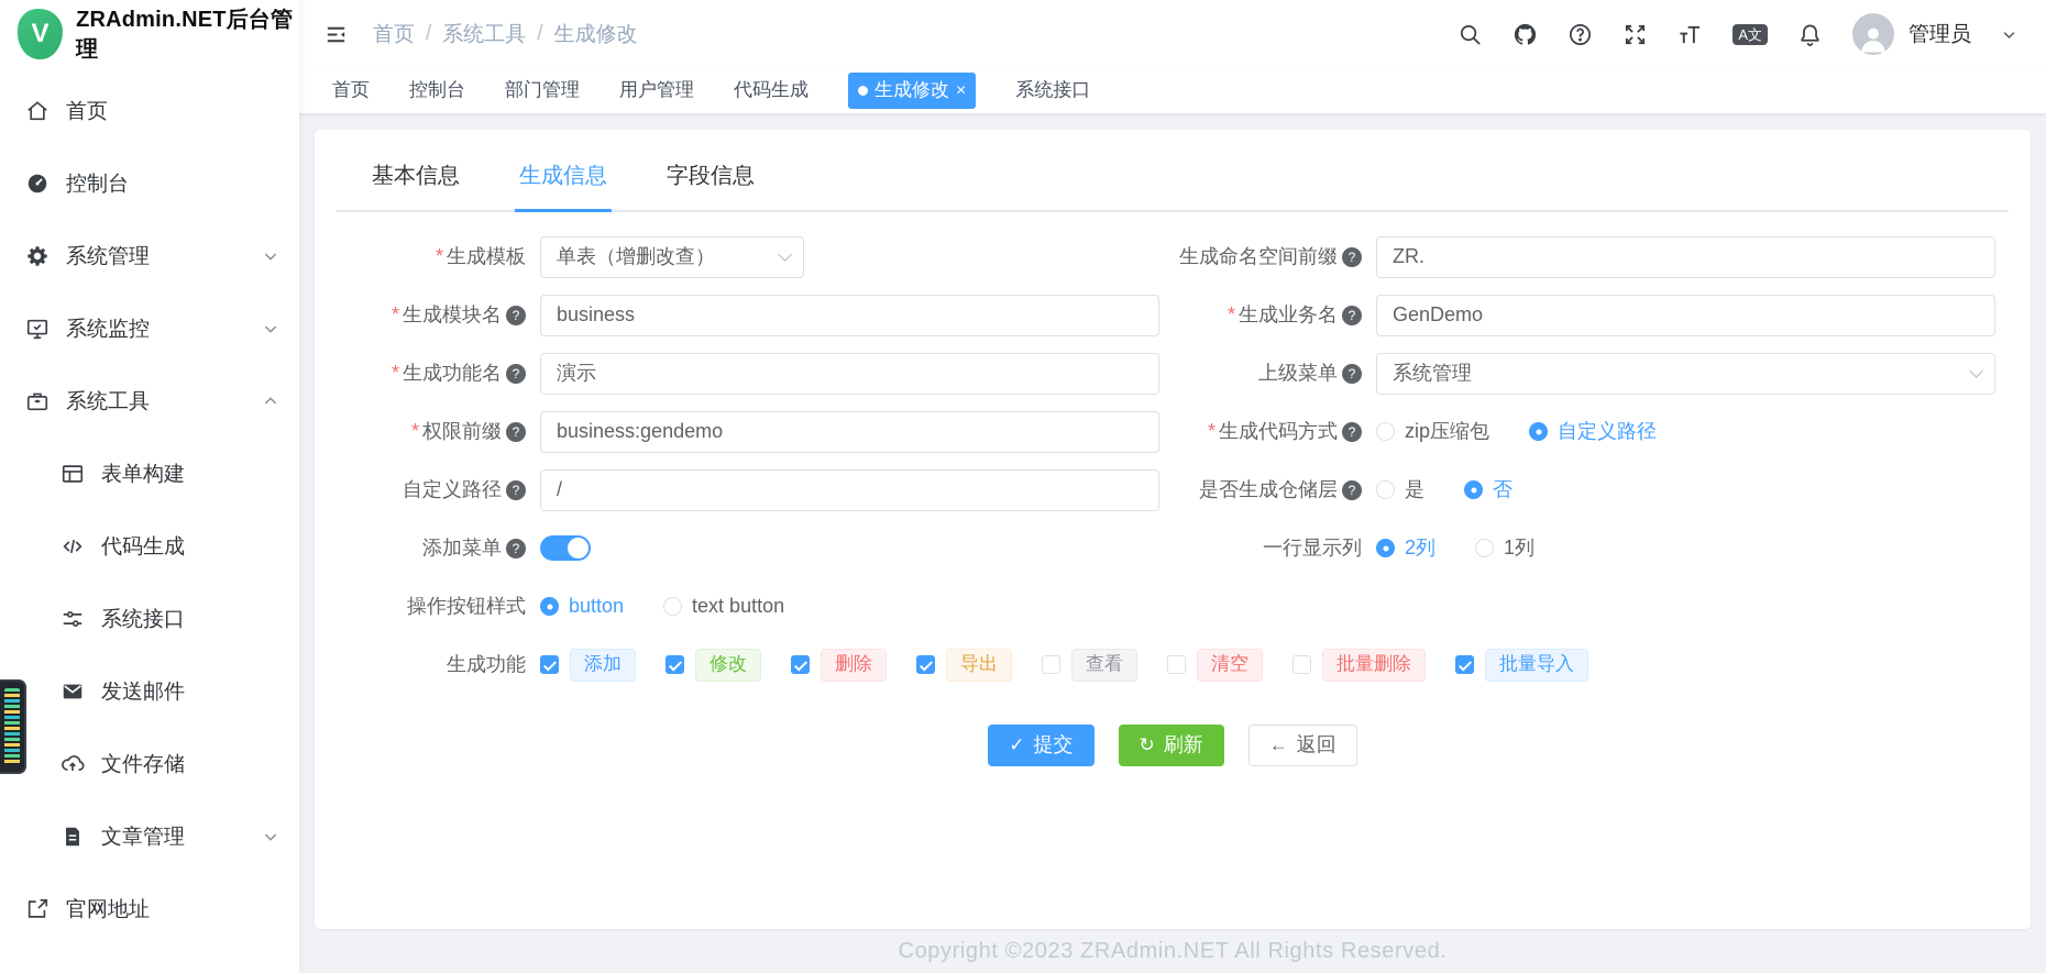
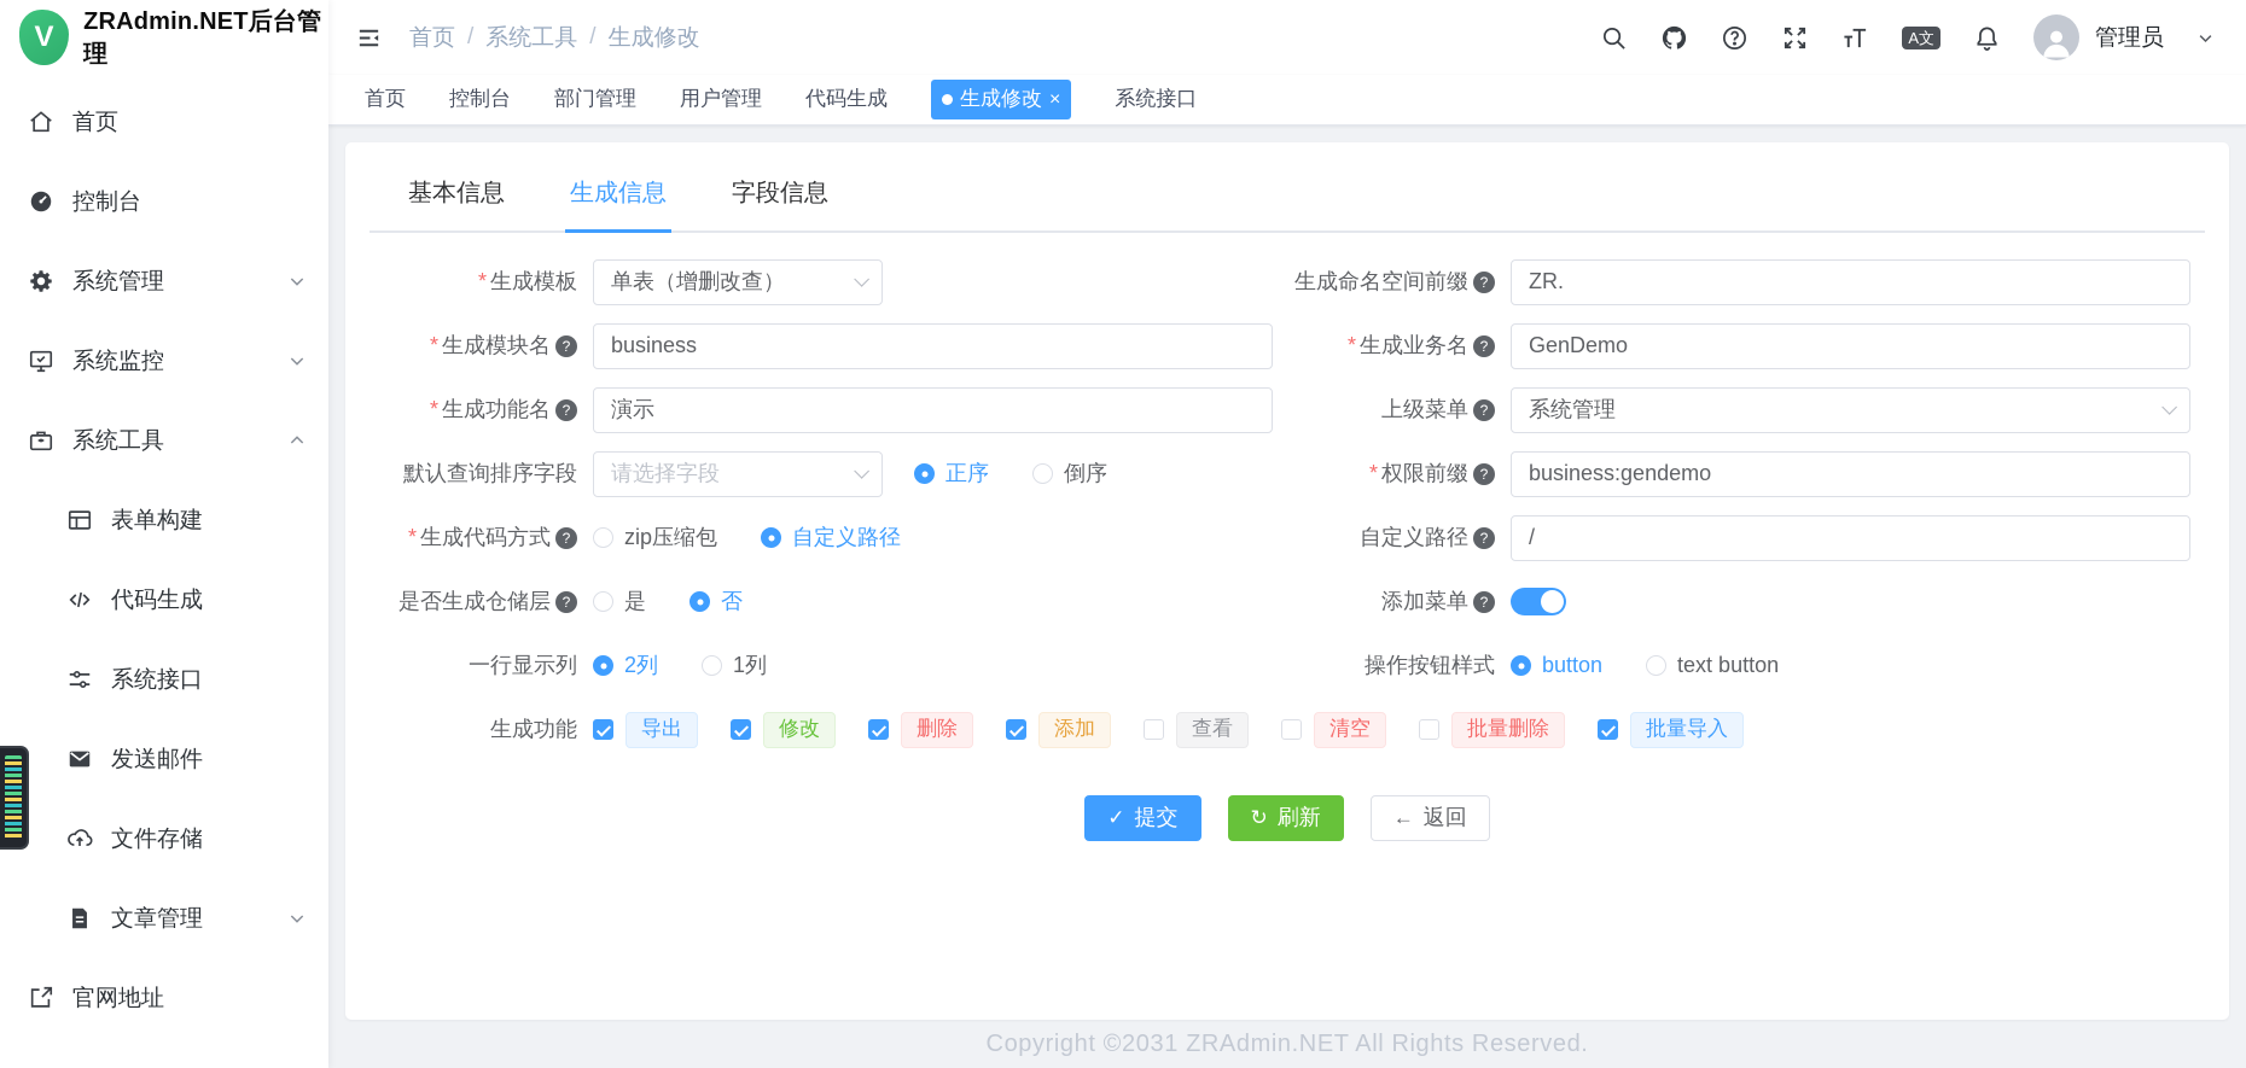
  V
  ZRAdmin.NET后台管理
  首页
  控制台
  系统管理
  系统监控
  系统工具
  表单构建
  代码生成
  系统接口
  发送邮件
  文件存储
  文章管理
  官网地址
  首页
  /
  系统工具
  /
  生成修改
  A文
  管理员
  首页
  控制台
  部门管理
  用户管理
  代码生成
  生成修改
  ×
  系统接口
  基本信息
  生成信息
  字段信息
  *
  生成模板
  单表（增删改查）
  生成命名空间前缀
  ?
  ZR.
  *
  生成模块名
  ?
  business
  *
  生成业务名
  ?
  GenDemo
  *
  生成功能名
  ?
  演示
  上级菜单
  ?
  系统管理
+ 默认查询排序字段
+ 请选择字段
+ 正序
+ 倒序
  *
  权限前缀
  ?
  business:gendemo
  *
  生成代码方式
  ?
  zip压缩包
  自定义路径
  自定义路径
  ?
  /
  是否生成仓储层
  ?
  是
  否
  添加菜单
  ?
  一行显示列
  2列
  1列
  操作按钮样式
  button
  text button
  生成功能
- 添加
+ 导出
  修改
  删除
- 导出
+ 添加
  查看
  清空
  批量删除
  批量导入
  ✓
  提交
  ↻
  刷新
  ←
  返回
- Copyright ©2023 ZRAdmin.NET All Rights Reserved.
+ Copyright ©2031 ZRAdmin.NET All Rights Reserved.
